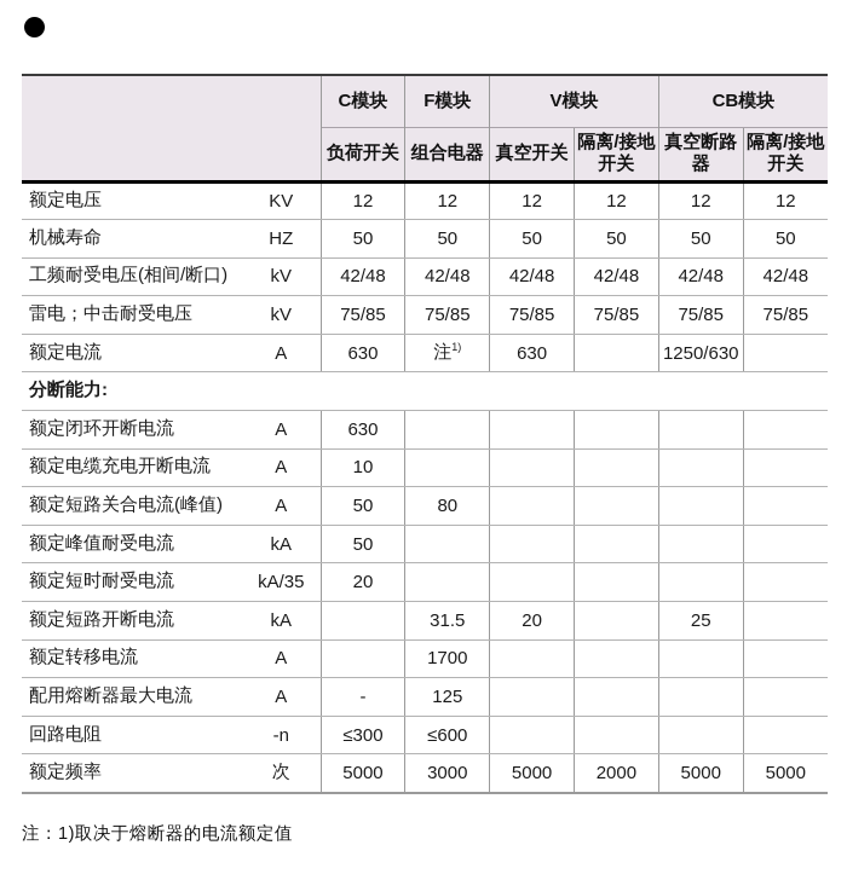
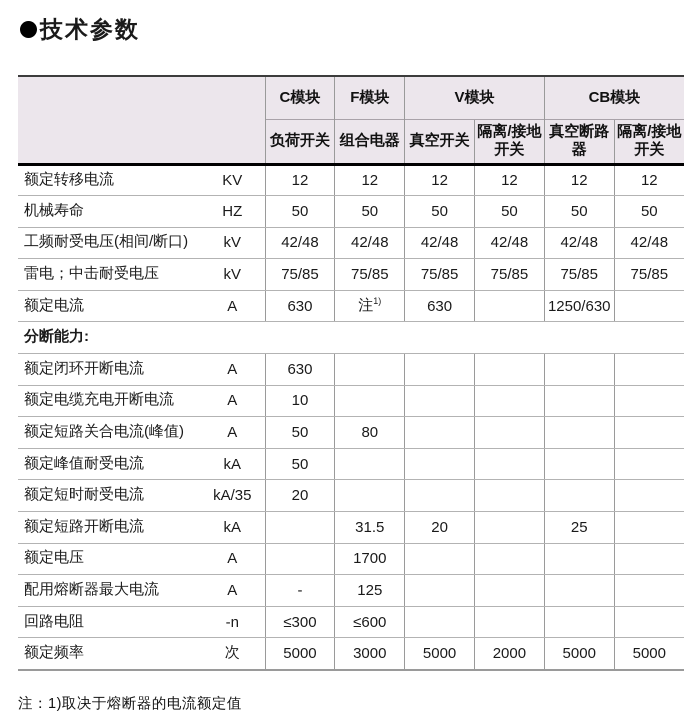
+ 技术参数
  	C模块	F模块	V模块	CB模块
  负荷开关	组合电器	真空开关	隔离/接地开关	真空断路器	隔离/接地开关
- 额定电压	KV	12	12	12	12	12	12
+ 额定转移电流	KV	12	12	12	12	12	12
  机械寿命	HZ	50	50	50	50	50	50
  工频耐受电压(相间/断口)	kV	42/48	42/48	42/48	42/48	42/48	42/48
  雷电；中击耐受电压	kV	75/85	75/85	75/85	75/85	75/85	75/85
  额定电流	A	630	注1)	630		1250/630
  分断能力:
  额定闭环开断电流	A	630
  额定电缆充电开断电流	A	10
  额定短路关合电流(峰值)	A	50	80
  额定峰值耐受电流	kA	50
  额定短时耐受电流	kA/35	20
  额定短路开断电流	kA		31.5	20		25
- 额定转移电流	A		1700
+ 额定电压	A		1700
  配用熔断器最大电流	A	-	125
  回路电阻	-n	≤300	≤600
  额定频率	次	5000	3000	5000	2000	5000	5000
  注：1)取决于熔断器的电流额定值
